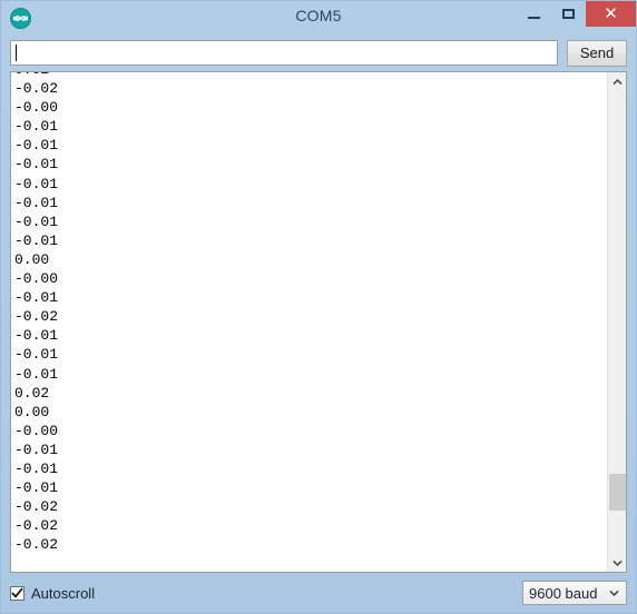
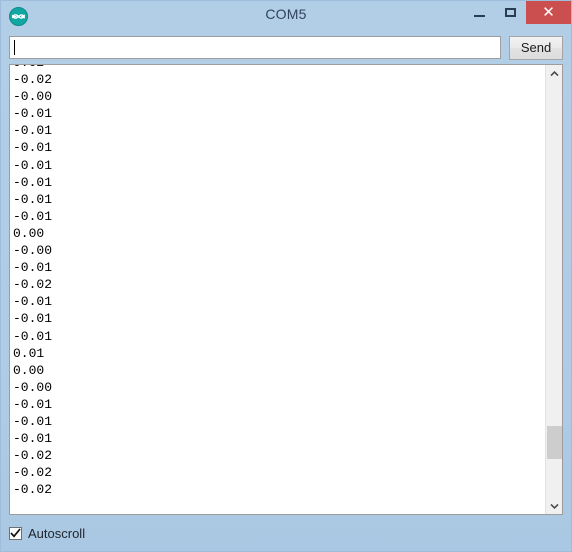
  COM5
  ✕
  Send
  -0.02
  -0.00
  -0.01
  -0.01
  -0.01
  -0.01
  -0.01
  -0.01
  -0.01
  0.00
  -0.00
  -0.01
  -0.02
  -0.01
  -0.01
  -0.01
- 0.02
+ 0.01
  0.00
  -0.00
  -0.01
  -0.01
  -0.01
  -0.02
  -0.02
  -0.02
  Autoscroll
- 9600 baud
